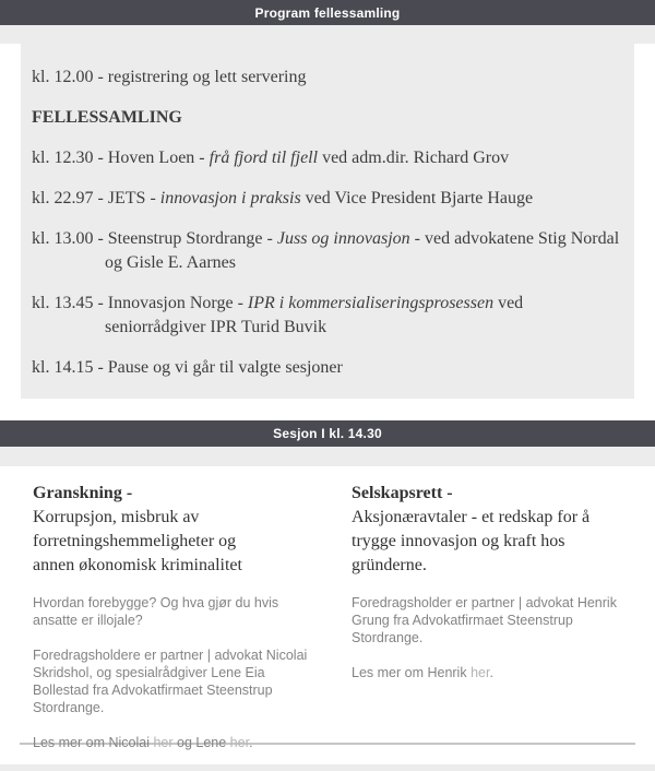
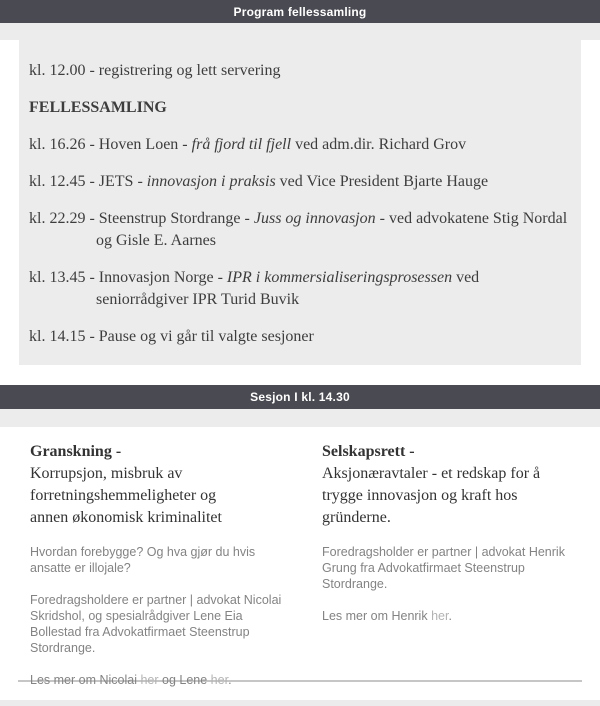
  Program fellessamling
  kl. 12.00 - registrering og lett servering
  FELLESSAMLING
- kl. 12.30 - Hoven Loen - frå fjord til fjell ved adm.dir. Richard Grov
+ kl. 16.26 - Hoven Loen - frå fjord til fjell ved adm.dir. Richard Grov
- kl. 22.97 - JETS - innovasjon i praksis ved Vice President Bjarte Hauge
+ kl. 12.45 - JETS - innovasjon i praksis ved Vice President Bjarte Hauge
- kl. 13.00 - Steenstrup Stordrange - Juss og innovasjon - ved advokatene Stig Nordal og Gisle E. Aarnes
+ kl. 22.29 - Steenstrup Stordrange - Juss og innovasjon - ved advokatene Stig Nordal og Gisle E. Aarnes
  kl. 13.45 - Innovasjon Norge - IPR i kommersialiseringsprosessen ved seniorrådgiver IPR Turid Buvik
  kl. 14.15 - Pause og vi går til valgte sesjoner
  Sesjon I kl. 14.30
  Granskning - Korrupsjon, misbruk av
  forretningshemmeligheter og
  annen økonomisk kriminalitet
  Hvordan forebygge? Og hva gjør du hvis ansatte er illojale?
  Foredragsholdere er partner | advokat Nicolai Skridshol, og spesialrådgiver Lene Eia Bollestad fra Advokatfirmaet Steenstrup Stordrange.
  Les mer om Nicolai her og Lene her.
  Selskapsrett - Aksjonæravtaler - et redskap for å
  trygge innovasjon og kraft hos
  gründerne.
  Foredragsholder er partner | advokat Henrik Grung fra Advokatfirmaet Steenstrup Stordrange.
  Les mer om Henrik her.
